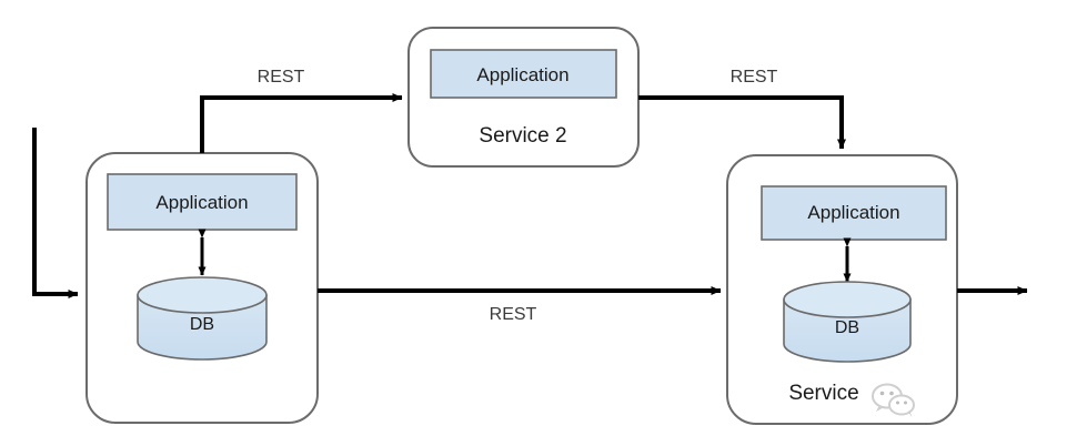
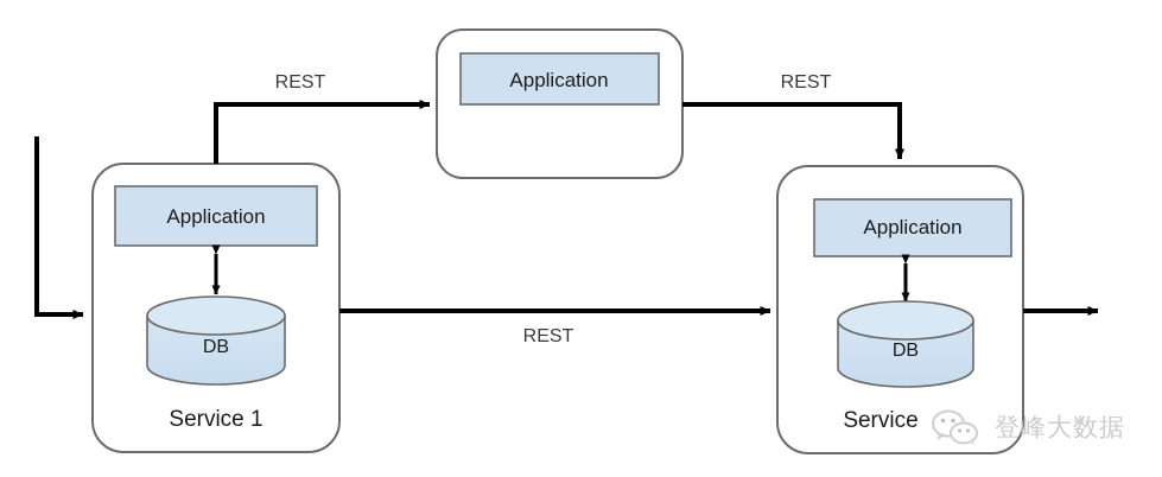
  Application
  DB
+ Service 1
  Application
- Service 2
  Application
  DB
  Service
  REST
  REST
  REST
+ 登峰大数据
